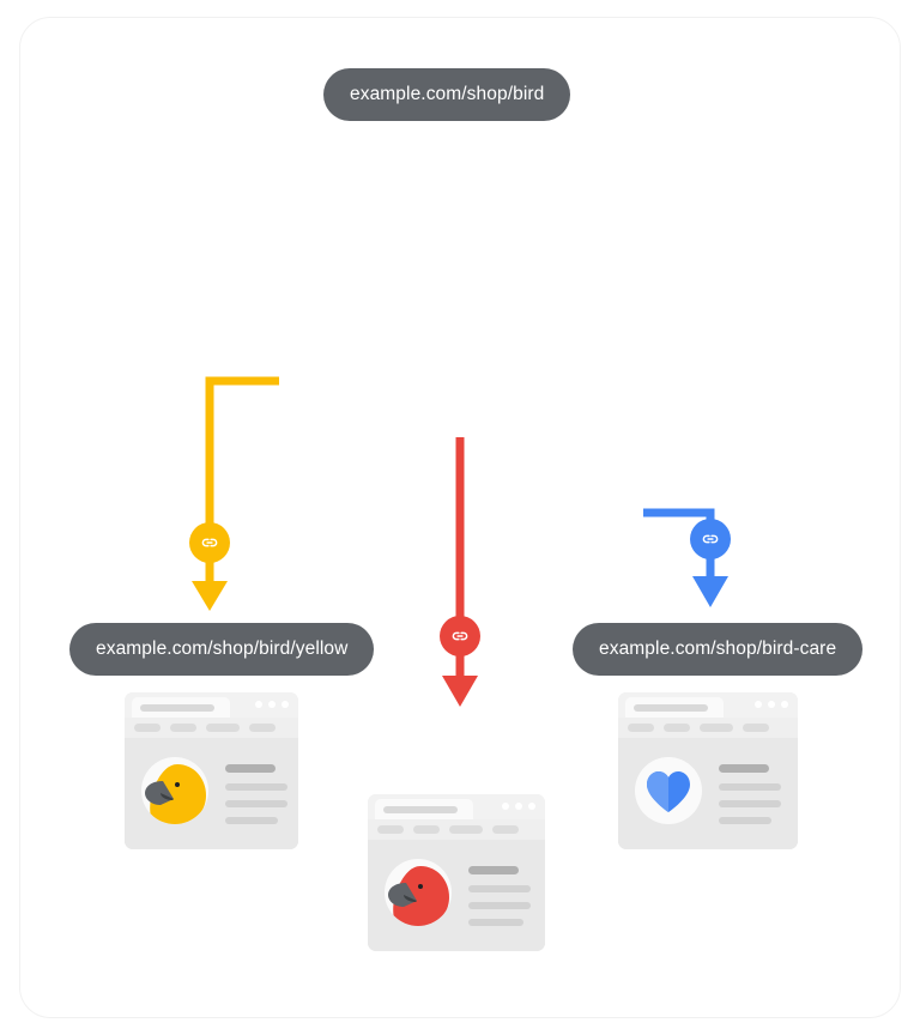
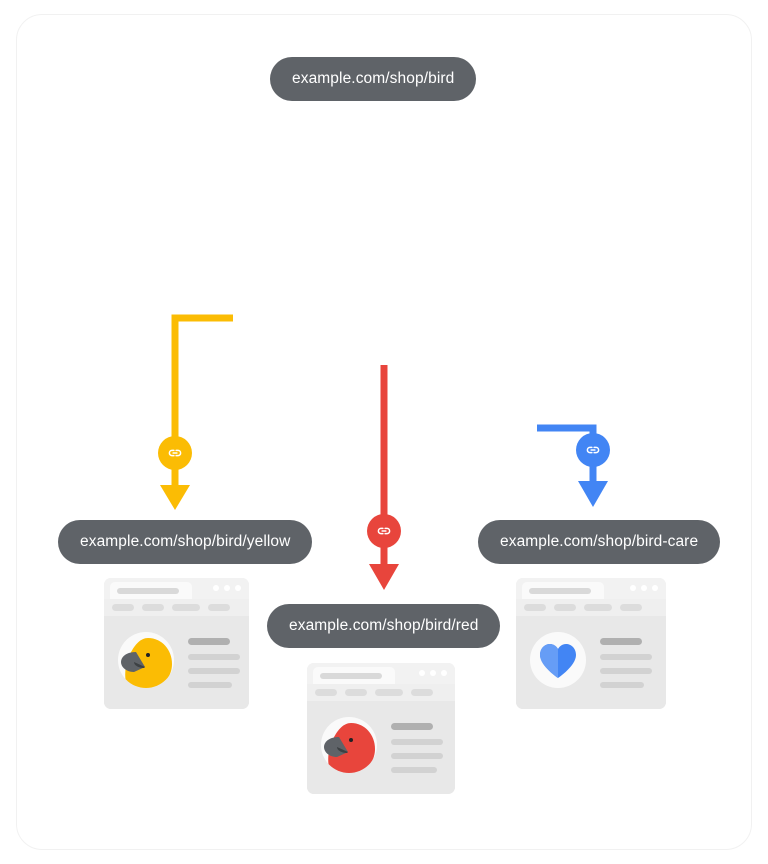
  example.com/shop/bird
  example.com/shop/bird/yellow
+ example.com/shop/bird/red
  example.com/shop/bird-care
